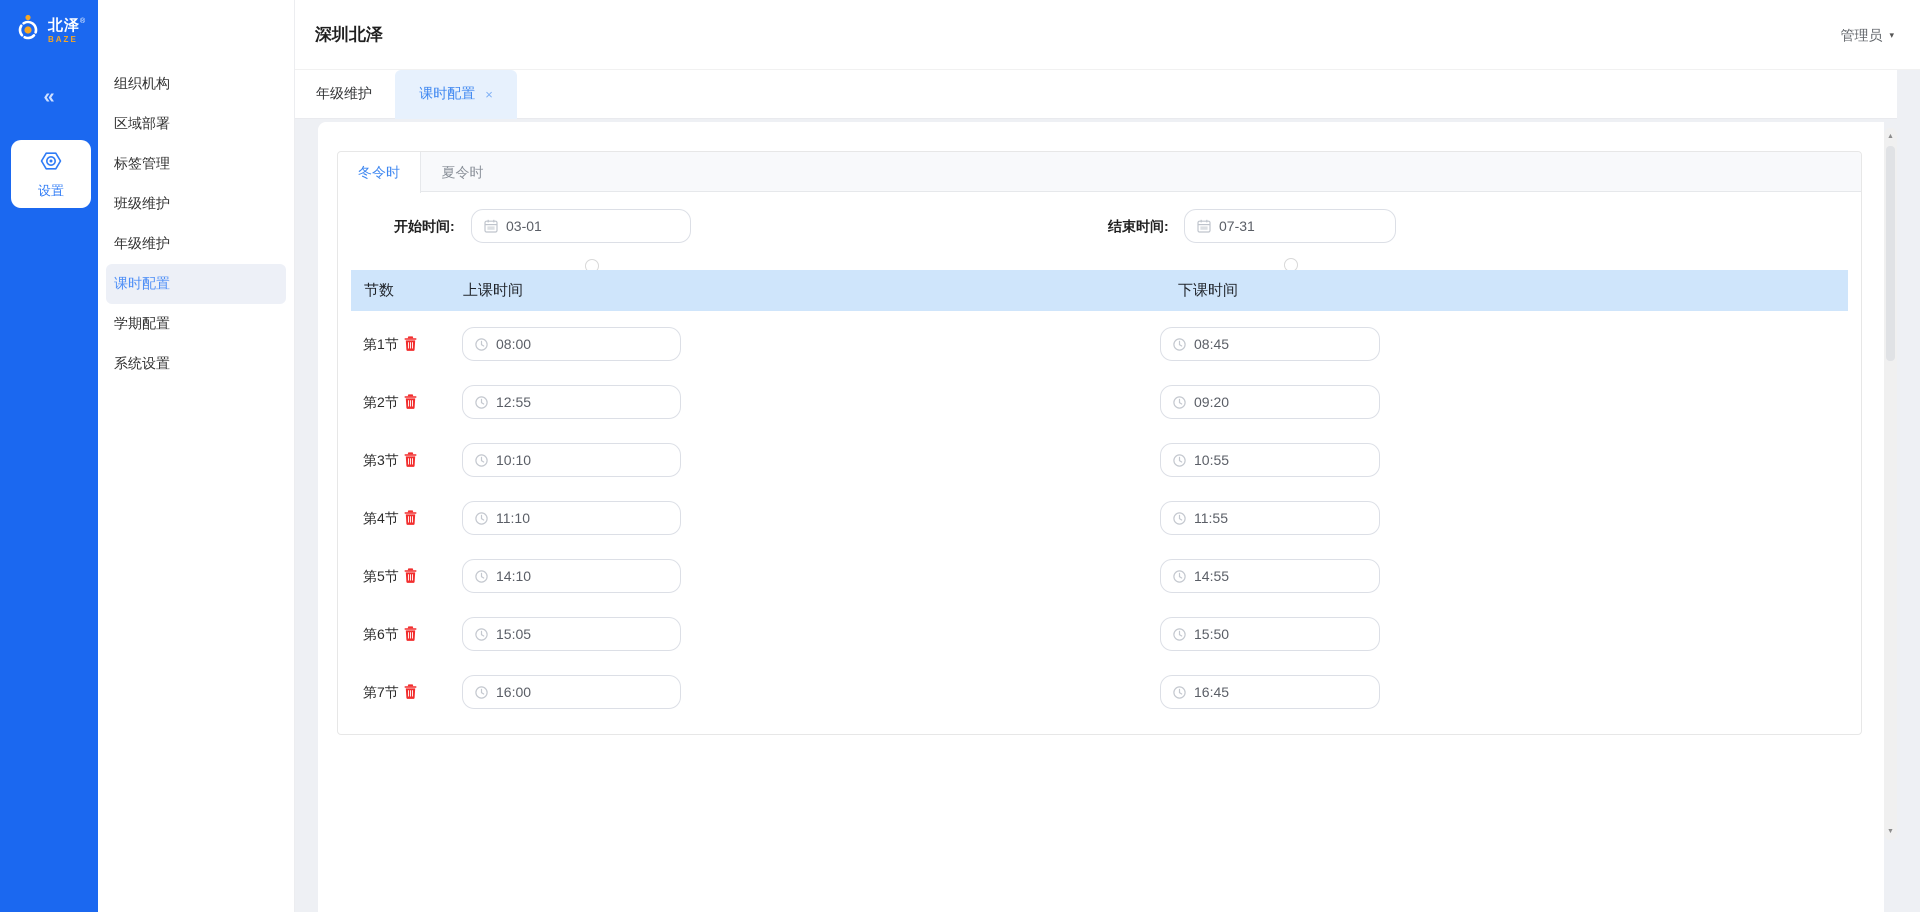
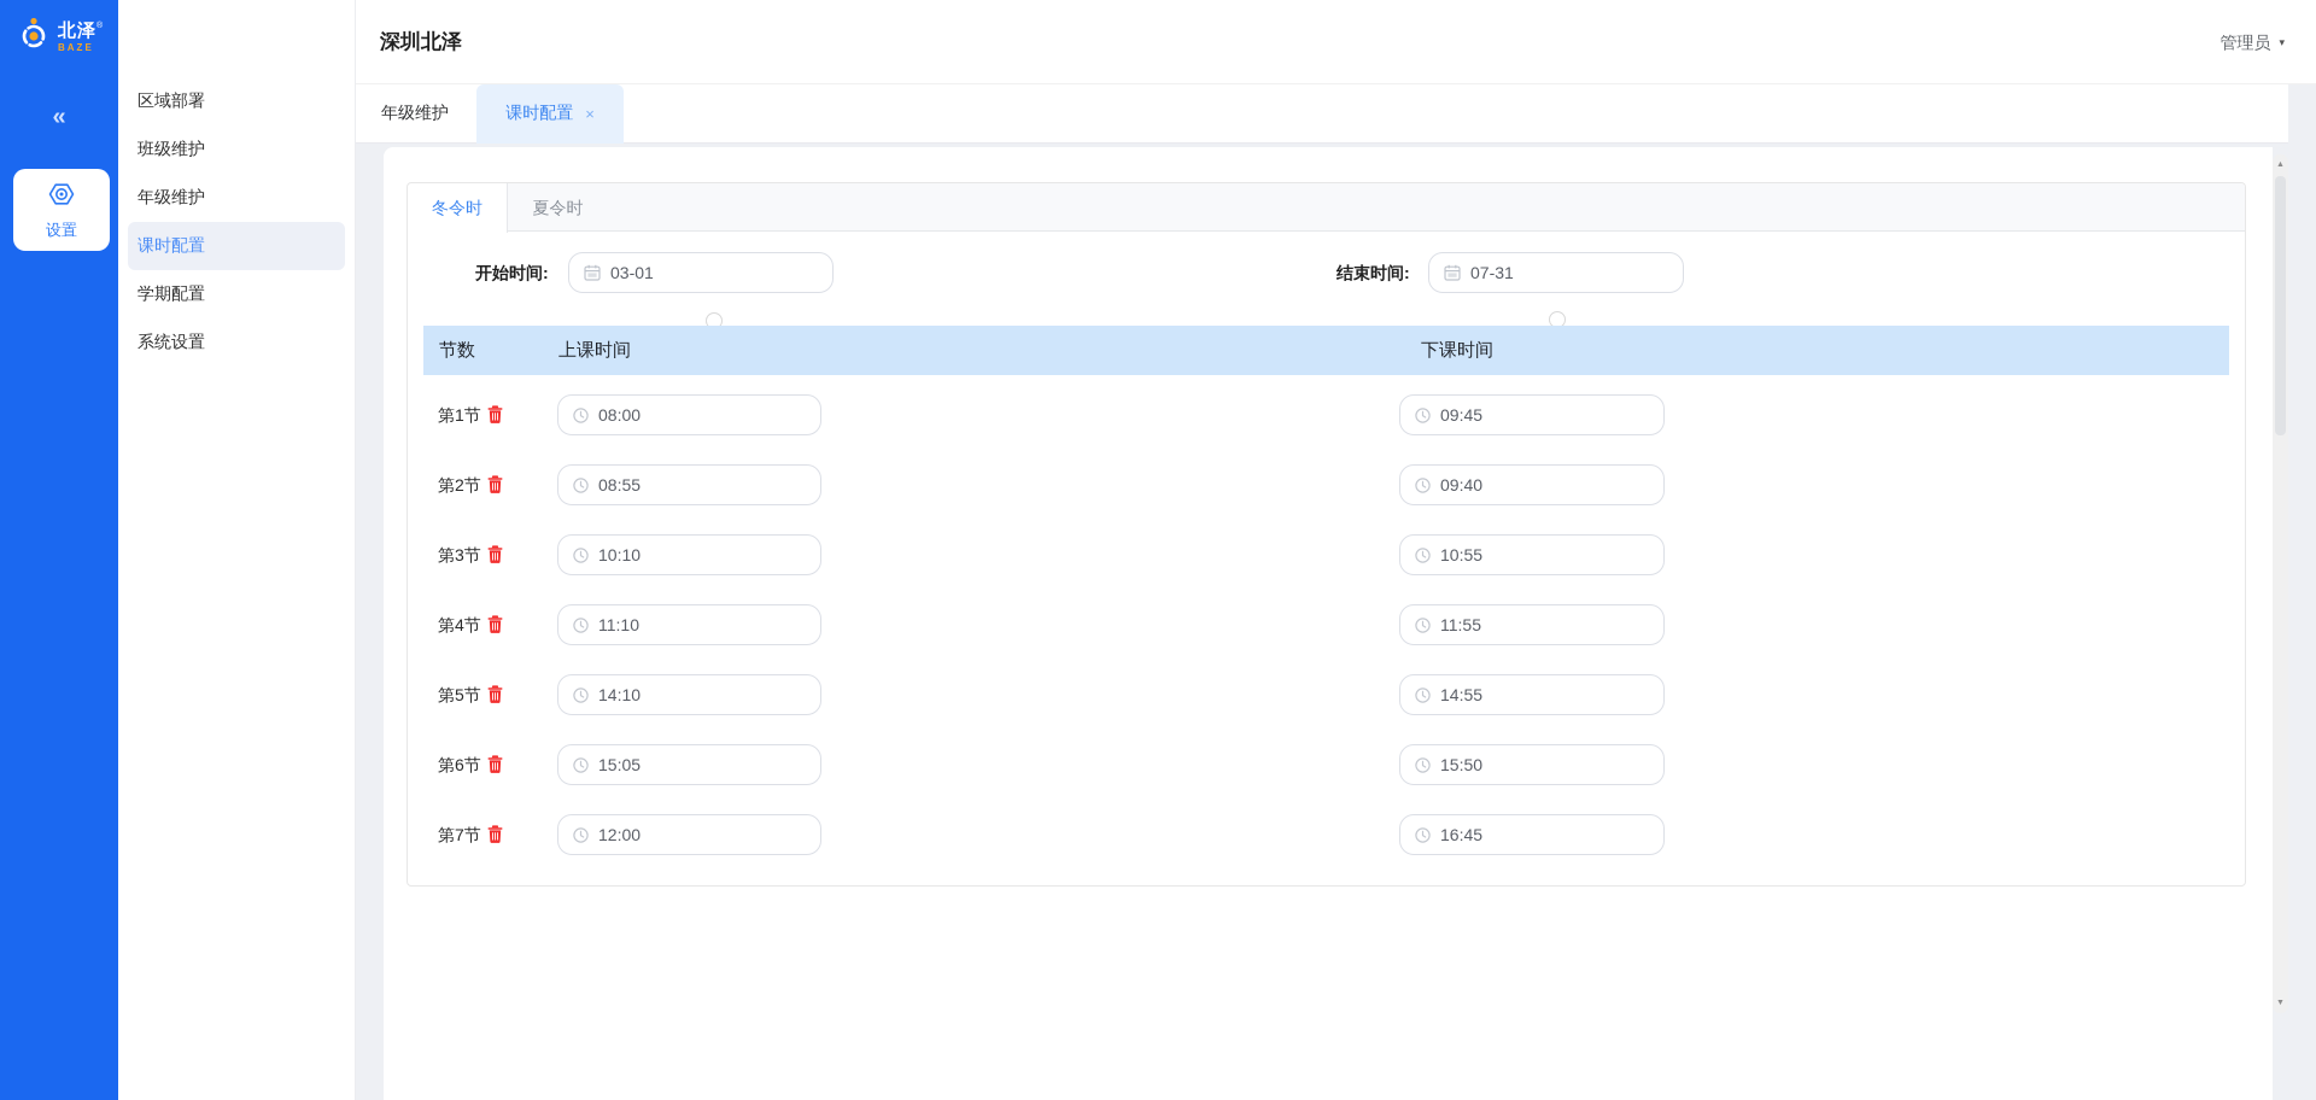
  BAZE
  «
  设置
- 组织机构
  区域部署
- 标签管理
  班级维护
  年级维护
  课时配置
  学期配置
  系统设置
  深圳北泽
  管理员
  ▾
  年级维护
  课时配置
  ×
  冬令时
  夏令时
  开始时间:
  03-01
  结束时间:
  07-31
  节数
  上课时间
  下课时间
  第1节
  08:00
- 08:45
+ 09:45
  第2节
- 12:55
+ 08:55
- 09:20
+ 09:40
  第3节
  10:10
  10:55
  第4节
  11:10
  11:55
  第5节
  14:10
  14:55
  第6节
  15:05
  15:50
  第7节
- 16:00
+ 12:00
  16:45
